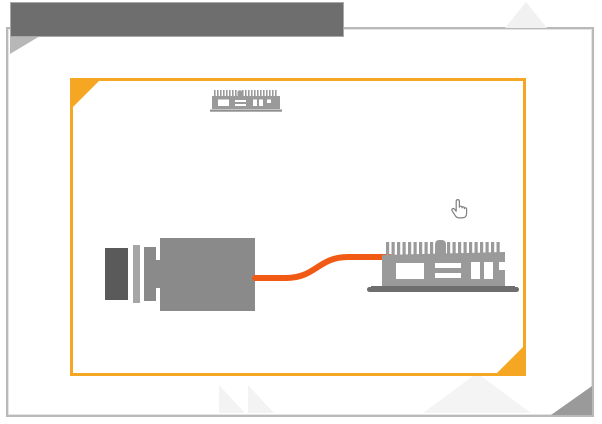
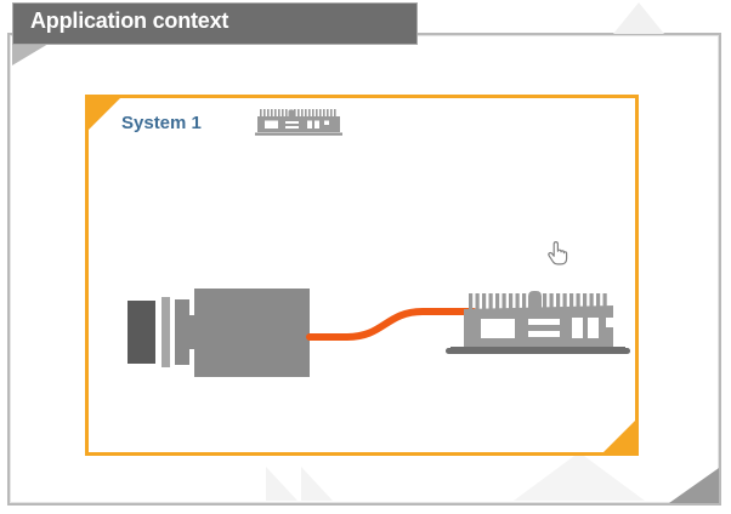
+ Application context
+ System 1
